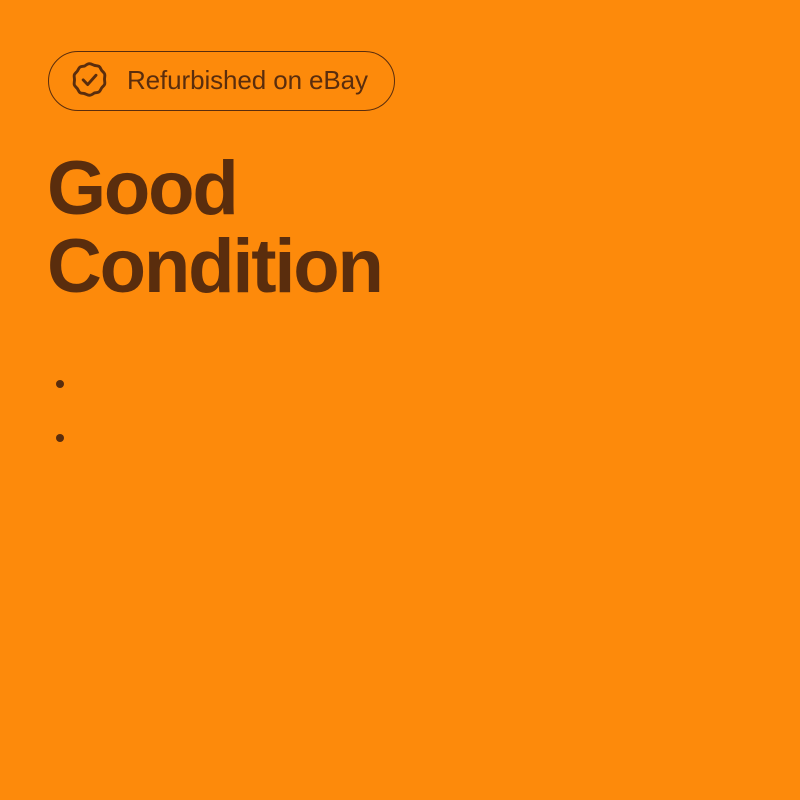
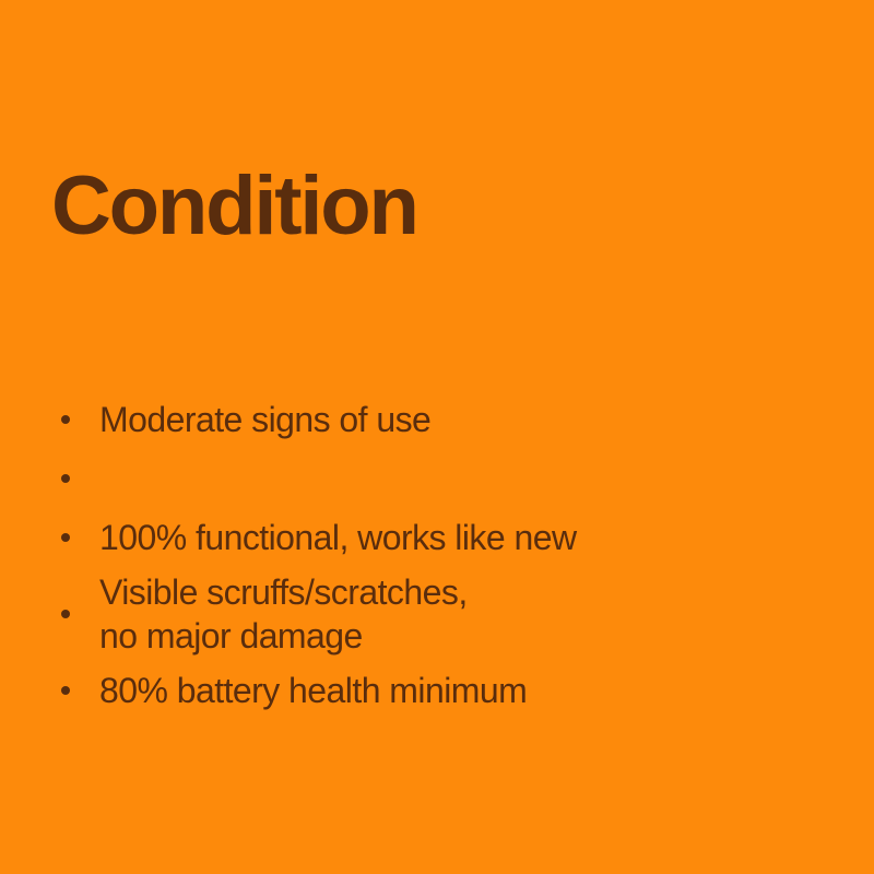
- Refurbished on eBay
- Good
  Condition
+ Moderate signs of use
+ 100% functional, works like new
+ Visible scruffs/scratches,
+ no major damage
+ 80% battery health minimum
